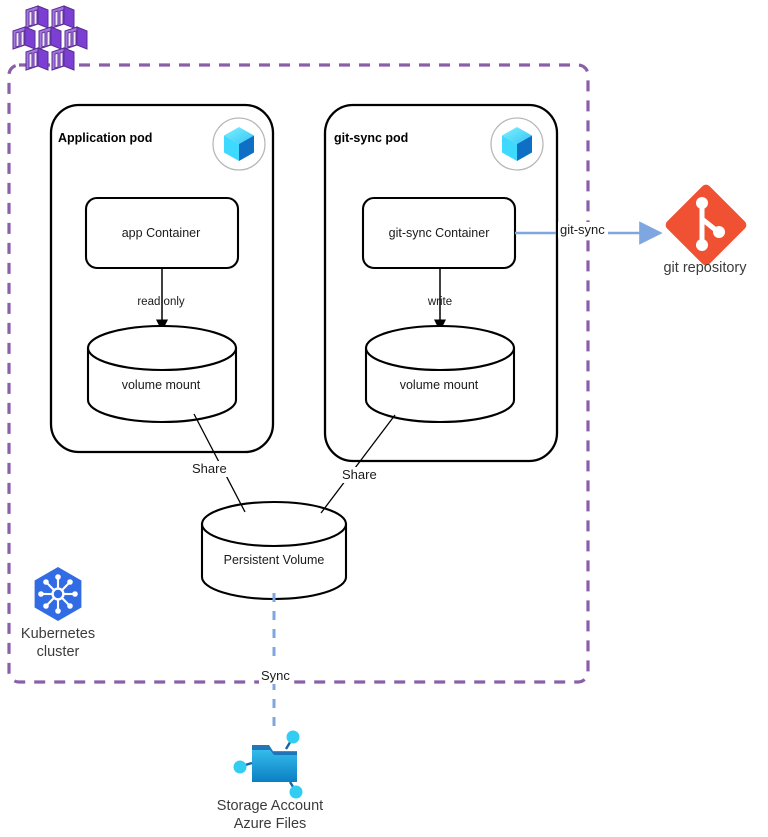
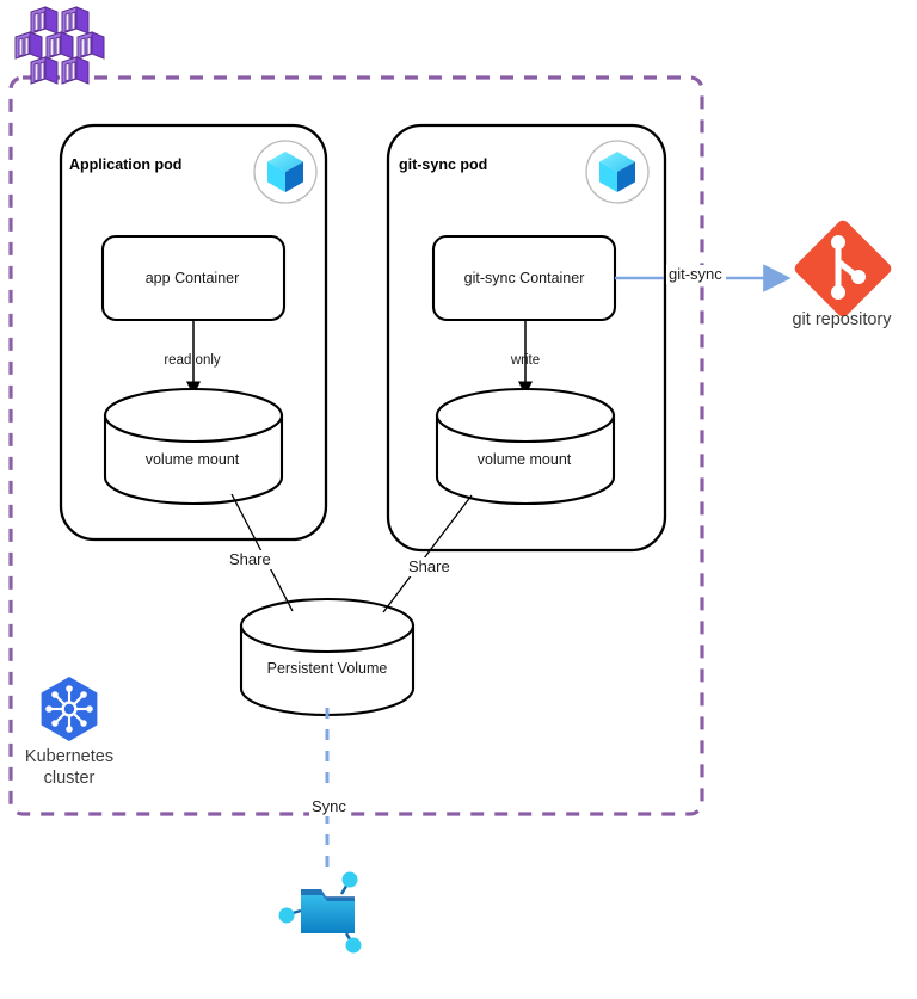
  Application pod
  git-sync pod
  app Container
  git-sync Container
  read only
  write
  volume mount
  volume mount
  Share
  Share
  Persistent Volume
  git-sync
  git repository
  Kubernetes
  cluster
  Sync
- Storage Account
- Azure Files
